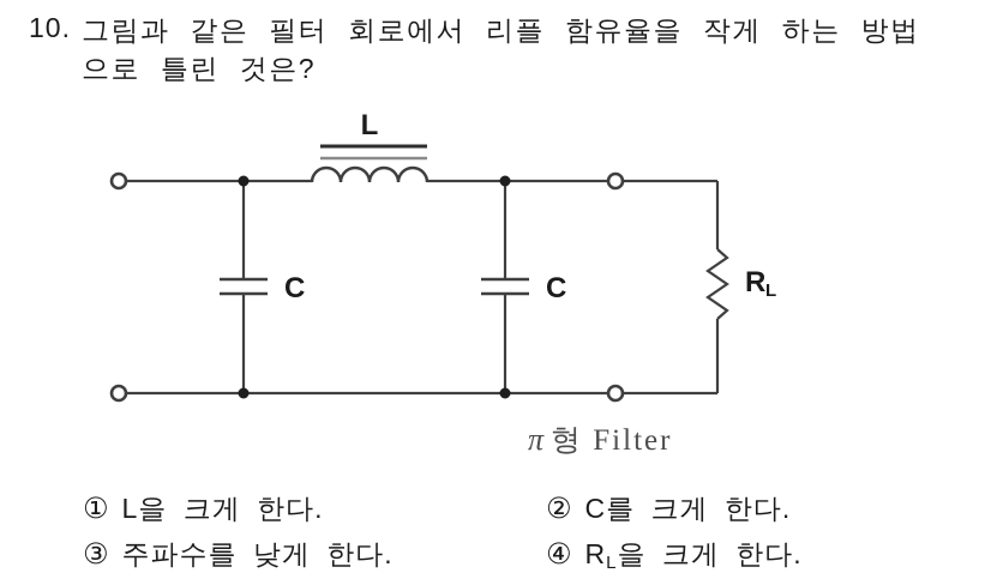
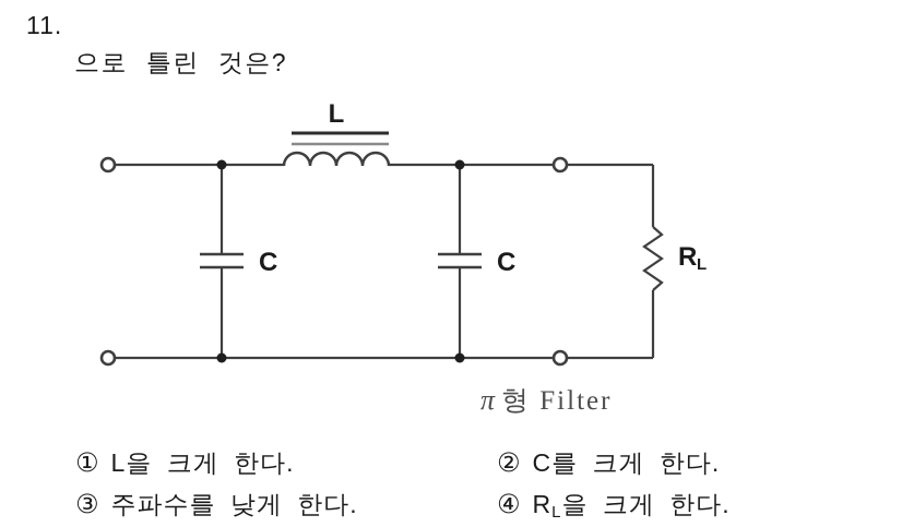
- 10.
+ 11.
- 그림과 같은 필터 회로에서 리플 함유율을 작게 하는 방법
  으로 틀린 것은?
  L
  C
  C
  R
  L
  π 형 Filter
  ① L을 크게 한다.
  ② C를 크게 한다.
  ③ 주파수를 낮게 한다.
  ④ RL을 크게 한다.
